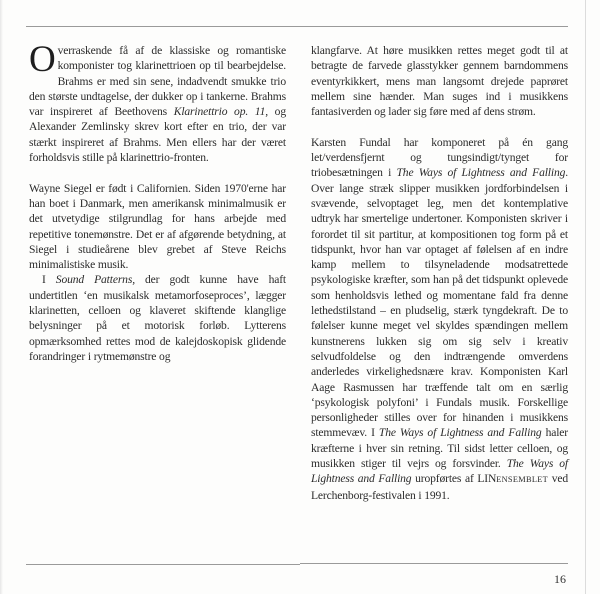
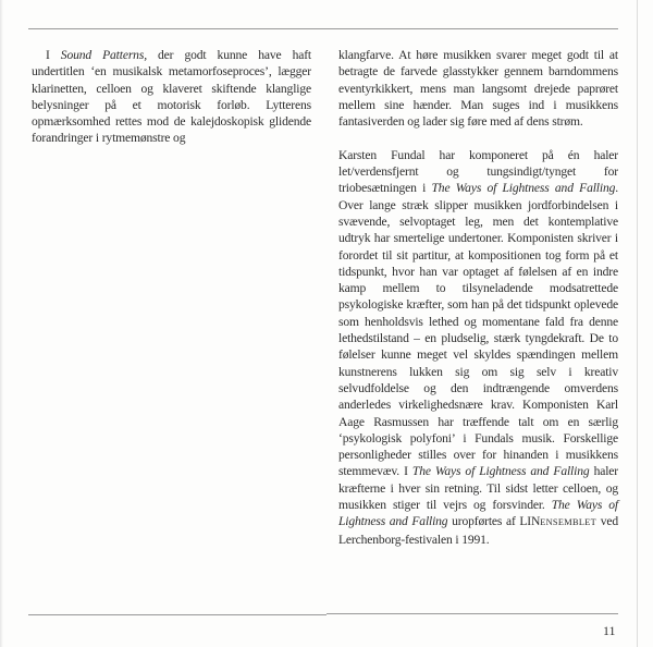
- O
- verraskende få af de klassiske og romantiske komponister tog klarinettrioen op til bearbejdelse. Brahms er med sin sene, indadvendt smukke trio den største undtagelse, der dukker op i tankerne. Brahms var inspireret af Beethovens Klarinettrio op. 11, og Alexander Zemlinsky skrev kort efter en trio, der var stærkt inspireret af Brahms. Men ellers har der været forholdsvis stille på klarinettrio-fronten.
- Wayne Siegel er født i Californien. Siden 1970'erne har han boet i Danmark, men amerikansk minimalmusik er det utvetydige stilgrundlag for hans arbejde med repetitive tonemønstre. Det er af afgørende betydning, at Siegel i studieårene blev grebet af Steve Reichs minimalistiske musik.
  I Sound Patterns, der godt kunne have haft undertitlen ‘en musikalsk metamorfoseproces’, lægger klarinetten, celloen og klaveret skiftende klanglige belysninger på et motorisk forløb. Lytterens opmærksomhed rettes mod de kalejdoskopisk glidende forandringer i rytmemønstre og
- klangfarve. At høre musikken rettes meget godt til at betragte de farvede glasstykker gennem barndommens eventyrkikkert, mens man langsomt drejede paprøret mellem sine hænder. Man suges ind i musikkens fantasiverden og lader sig føre med af dens strøm.
+ klangfarve. At høre musikken svarer meget godt til at betragte de farvede glasstykker gennem barndommens eventyrkikkert, mens man langsomt drejede paprøret mellem sine hænder. Man suges ind i musikkens fantasiverden og lader sig føre med af dens strøm.
- Karsten Fundal har komponeret på én gang let/verdensfjernt og tungsindigt/tynget for triobesætningen i The Ways of Lightness and Falling. Over lange stræk slipper musikken jordforbindelsen i svævende, selvoptaget leg, men det kontemplative udtryk har smertelige undertoner. Komponisten skriver i forordet til sit partitur, at kompositionen tog form på et tidspunkt, hvor han var optaget af følelsen af en indre kamp mellem to tilsyneladende modsatrettede psykologiske kræfter, som han på det tidspunkt oplevede som henholdsvis lethed og momentane fald fra denne lethedstilstand – en pludselig, stærk tyngdekraft. De to følelser kunne meget vel skyldes spændingen mellem kunstnerens lukken sig om sig selv i kreativ selvudfoldelse og den indtrængende omverdens anderledes virkelighedsnære krav. Komponisten Karl Aage Rasmussen har træffende talt om en særlig ‘psykologisk polyfoni’ i Fundals musik. Forskellige personligheder stilles over for hinanden i musikkens stemmevæv. I The Ways of Lightness and Falling haler kræfterne i hver sin retning. Til sidst letter celloen, og musikken stiger til vejrs og forsvinder. The Ways of Lightness and Falling uropførtes af LINENSEMBLET ved Lerchenborg-festivalen i 1991.
+ Karsten Fundal har komponeret på én haler let/verdensfjernt og tungsindigt/tynget for triobesætningen i The Ways of Lightness and Falling. Over lange stræk slipper musikken jordforbindelsen i svævende, selvoptaget leg, men det kontemplative udtryk har smertelige undertoner. Komponisten skriver i forordet til sit partitur, at kompositionen tog form på et tidspunkt, hvor han var optaget af følelsen af en indre kamp mellem to tilsyneladende modsatrettede psykologiske kræfter, som han på det tidspunkt oplevede som henholdsvis lethed og momentane fald fra denne lethedstilstand – en pludselig, stærk tyngdekraft. De to følelser kunne meget vel skyldes spændingen mellem kunstnerens lukken sig om sig selv i kreativ selvudfoldelse og den indtrængende omverdens anderledes virkelighedsnære krav. Komponisten Karl Aage Rasmussen har træffende talt om en særlig ‘psykologisk polyfoni’ i Fundals musik. Forskellige personligheder stilles over for hinanden i musikkens stemmevæv. I The Ways of Lightness and Falling haler kræfterne i hver sin retning. Til sidst letter celloen, og musikken stiger til vejrs og forsvinder. The Ways of Lightness and Falling uropførtes af LINENSEMBLET ved Lerchenborg-festivalen i 1991.
- 16
+ 11
